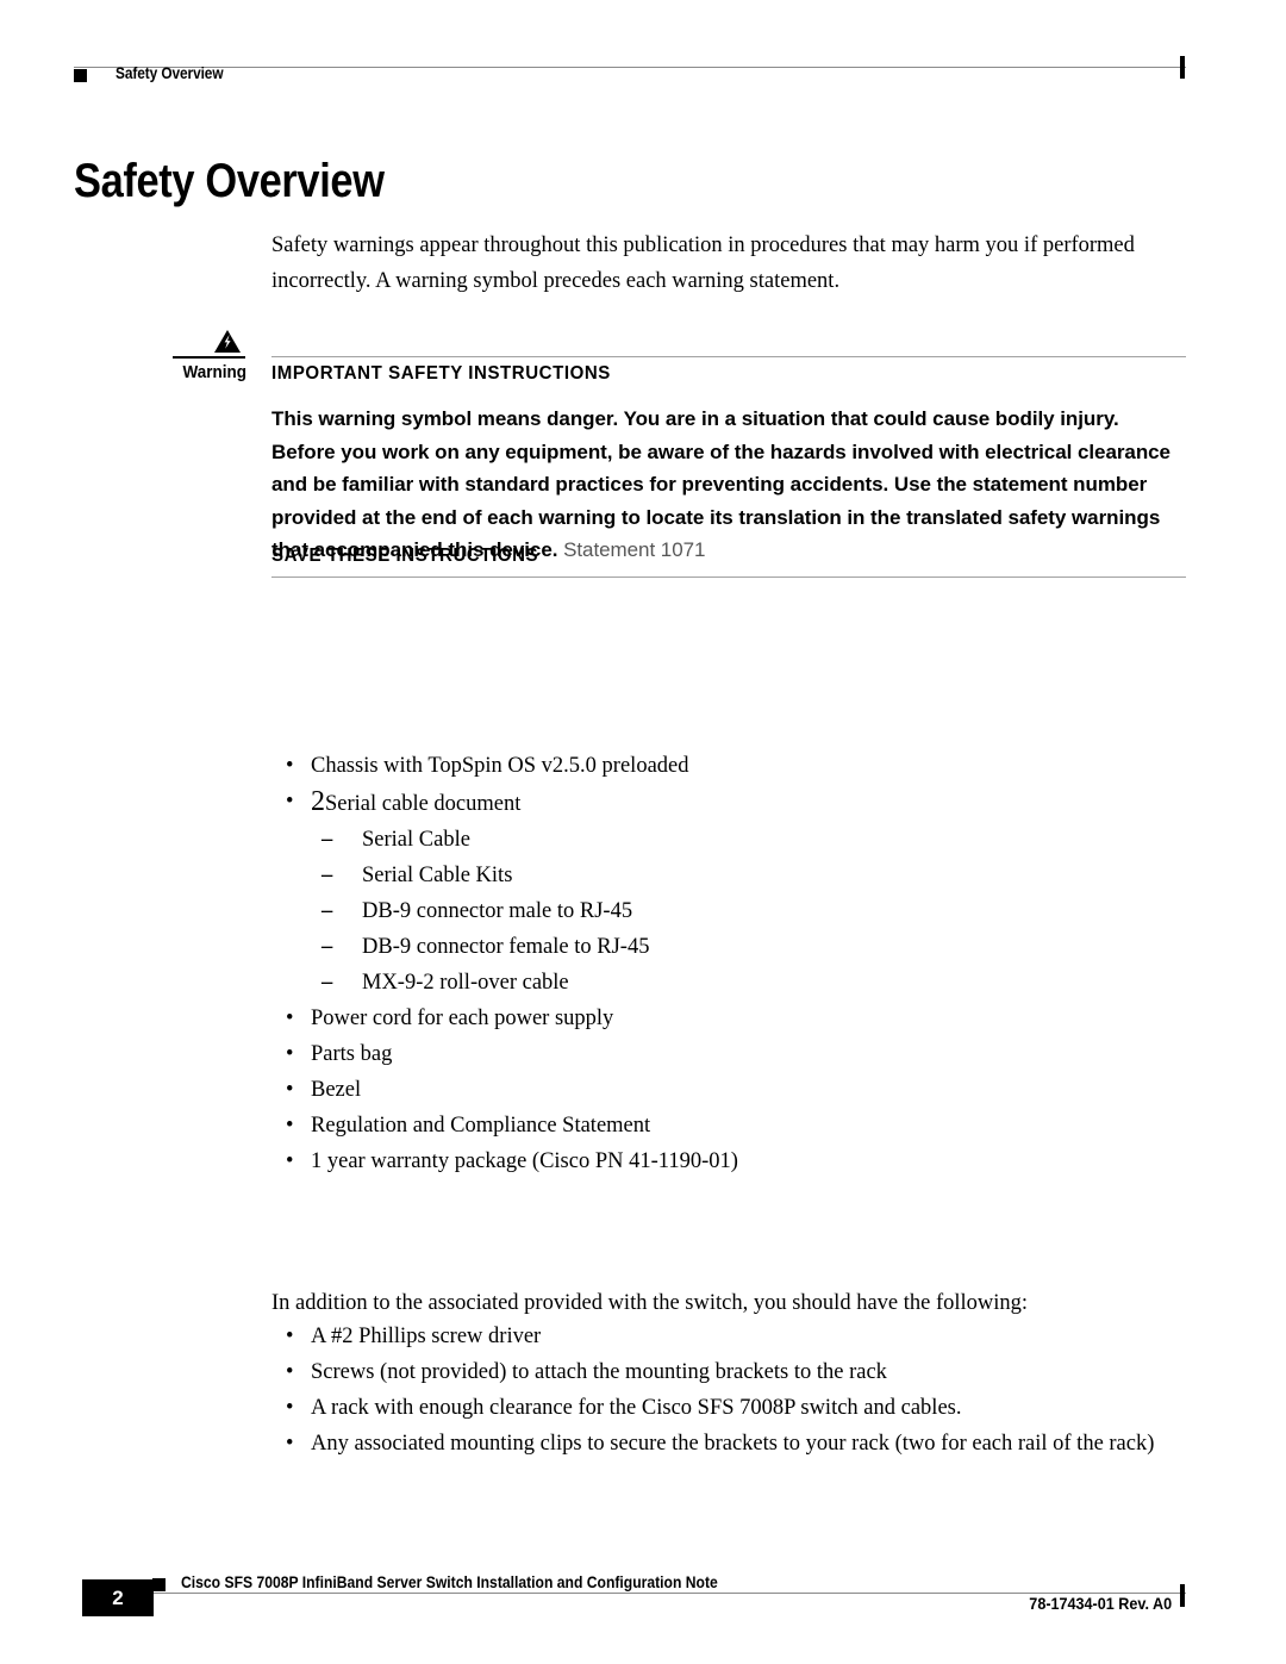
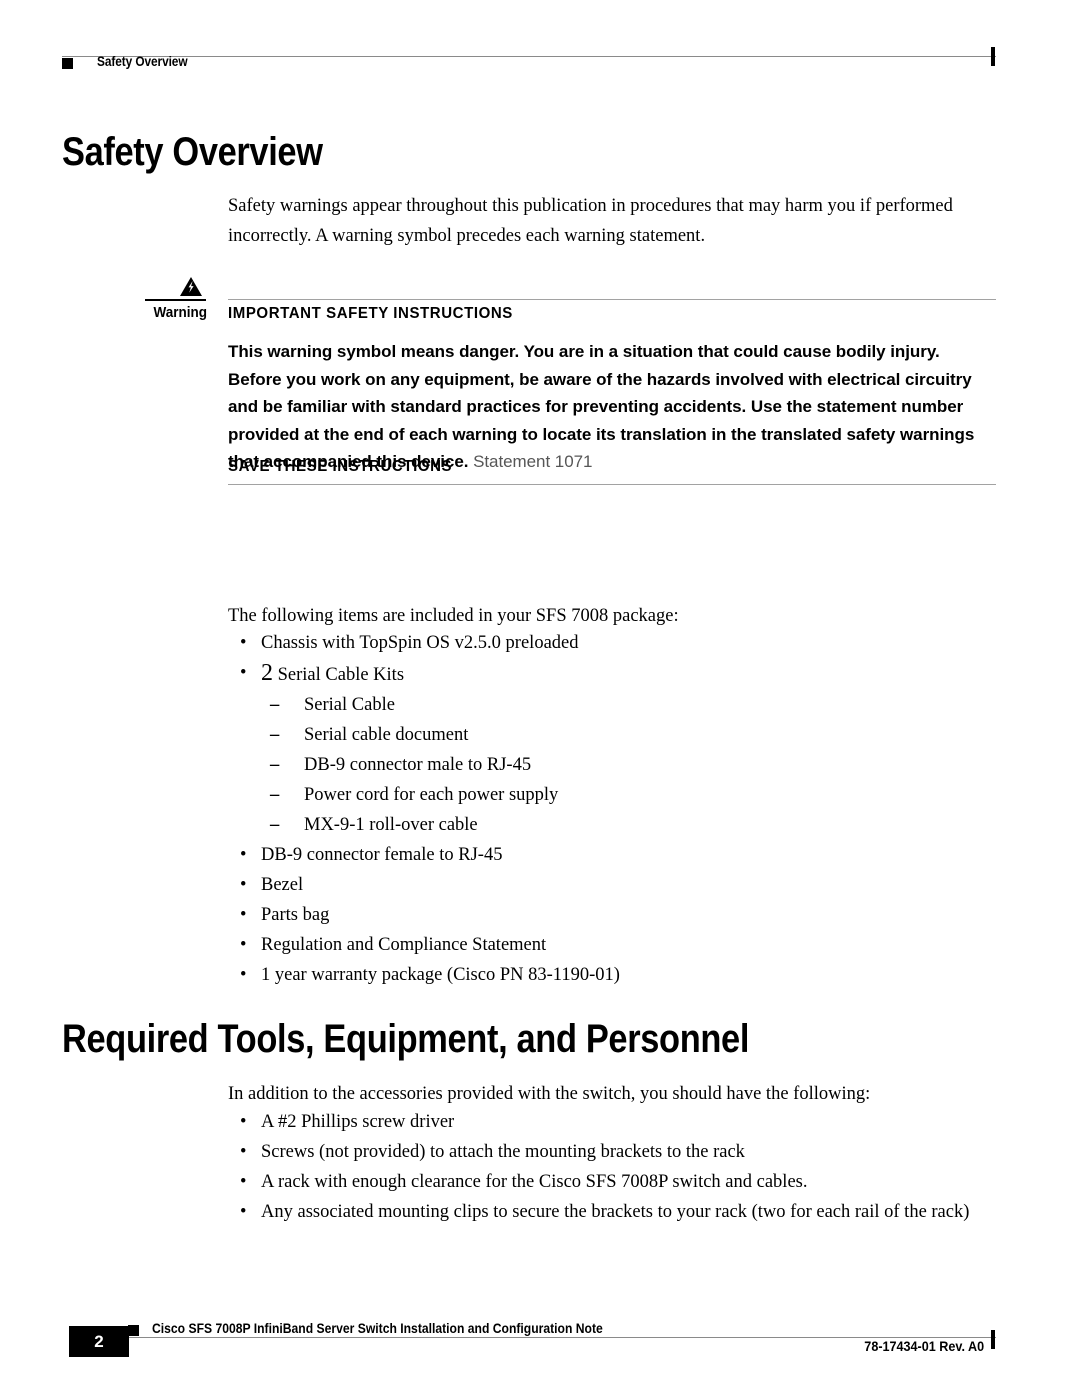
  Safety Overview
  Safety Overview
  Safety warnings appear throughout this publication in procedures that may harm you if performed incorrectly. A warning symbol precedes each warning statement.
  Warning
  IMPORTANT SAFETY INSTRUCTIONS
- This warning symbol means danger. You are in a situation that could cause bodily injury. Before you work on any equipment, be aware of the hazards involved with electrical clearance and be familiar with standard practices for preventing accidents. Use the statement number provided at the end of each warning to locate its translation in the translated safety warnings that accompanied this device. Statement 1071
+ This warning symbol means danger. You are in a situation that could cause bodily injury. Before you work on any equipment, be aware of the hazards involved with electrical circuitry and be familiar with standard practices for preventing accidents. Use the statement number provided at the end of each warning to locate its translation in the translated safety warnings that accompanied this device. Statement 1071
  SAVE THESE INSTRUCTIONS
+ The following items are included in your SFS 7008 package:
  •
  Chassis with TopSpin OS v2.5.0 preloaded
  •
- 2Serial cable document
+ 2 Serial Cable Kits
  –
  Serial Cable
  –
- Serial Cable Kits
+ Serial cable document
  –
  DB-9 connector male to RJ-45
  –
- DB-9 connector female to RJ-45
+ Power cord for each power supply
  –
- MX-9-2 roll-over cable
+ MX-9-1 roll-over cable
  •
- Power cord for each power supply
+ DB-9 connector female to RJ-45
  •
- Parts bag
+ Bezel
  •
- Bezel
+ Parts bag
  •
  Regulation and Compliance Statement
  •
- 1 year warranty package (Cisco PN 41-1190-01)
+ 1 year warranty package (Cisco PN 83-1190-01)
+ Required Tools, Equipment, and Personnel
- In addition to the associated provided with the switch, you should have the following:
+ In addition to the accessories provided with the switch, you should have the following:
  •
  A #2 Phillips screw driver
  •
  Screws (not provided) to attach the mounting brackets to the rack
  •
  A rack with enough clearance for the Cisco SFS 7008P switch and cables.
  •
  Any associated mounting clips to secure the brackets to your rack (two for each rail of the rack)
  Cisco SFS 7008P InfiniBand Server Switch Installation and Configuration Note
  78-17434-01 Rev. A0
  2
